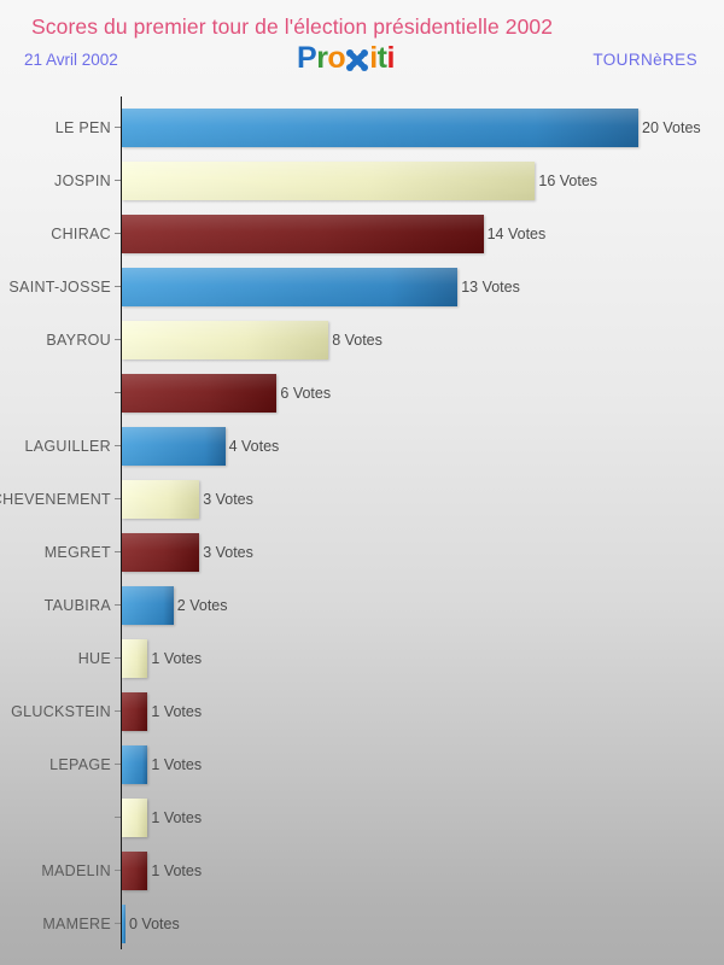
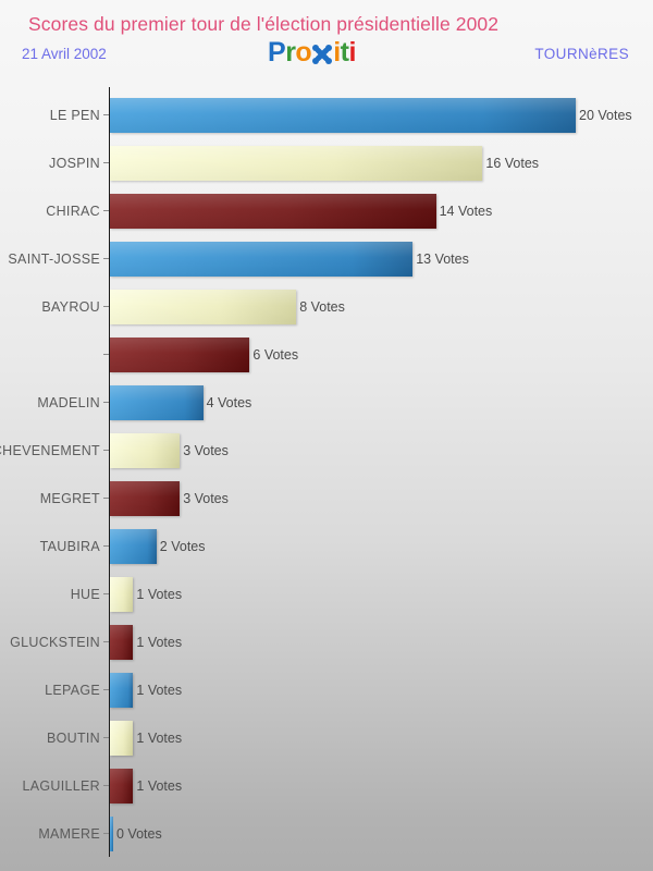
  Scores du premier tour de l'élection présidentielle 2002
  21 Avril 2002
  TOURNèRES
  Pro iti
  LE PEN
  20 Votes
  JOSPIN
  16 Votes
  CHIRAC
  14 Votes
  SAINT-JOSSE
  13 Votes
  BAYROU
  8 Votes
  6 Votes
- LAGUILLER
+ MADELIN
  4 Votes
  HEVENEMENT
  3 Votes
  MEGRET
  3 Votes
  TAUBIRA
  2 Votes
  HUE
  1 Votes
  GLUCKSTEIN
  1 Votes
  LEPAGE
  1 Votes
+ BOUTIN
  1 Votes
- MADELIN
+ LAGUILLER
  1 Votes
  MAMERE
  0 Votes
